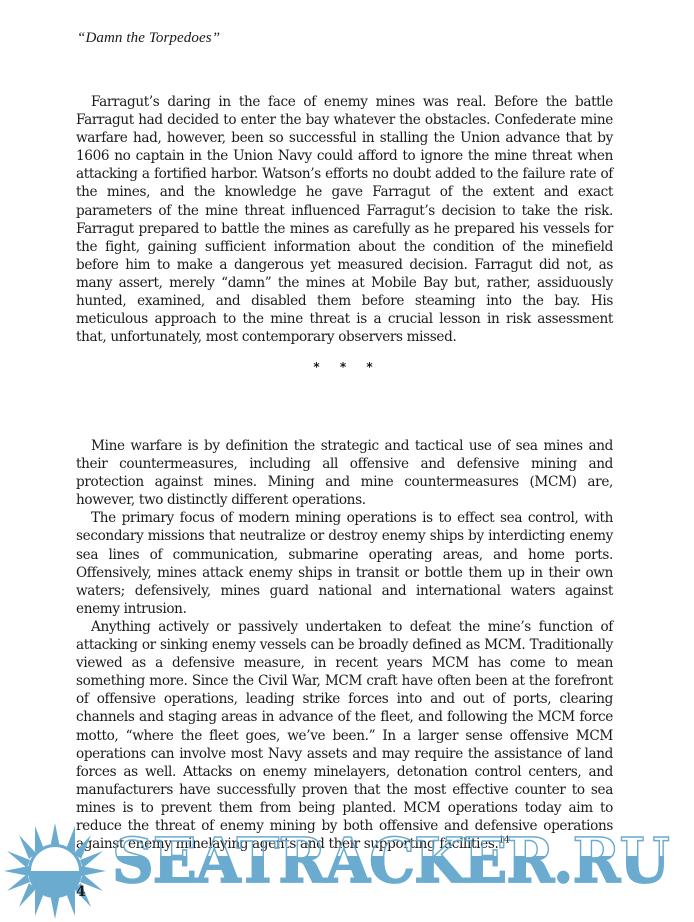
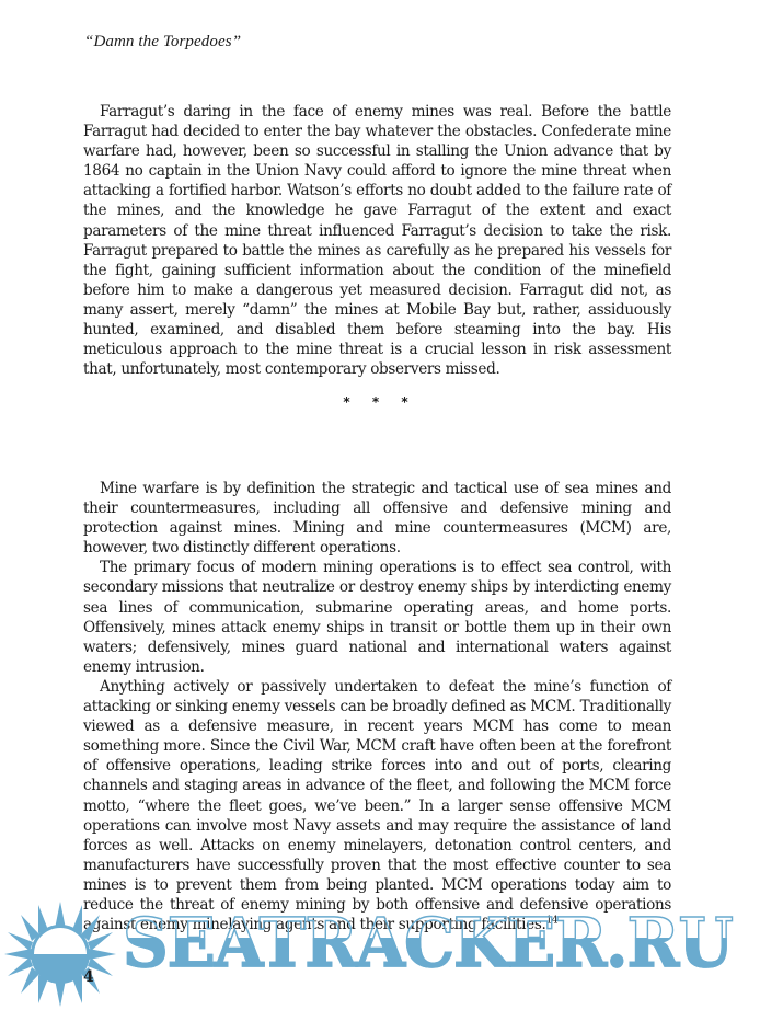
  “Damn the Torpedoes”
- Farragut’s daring in the face of enemy mines was real. Before the battle Farragut had decided to enter the bay whatever the obstacles. Confederate mine warfare had, however, been so successful in stalling the Union advance that by 1606 no captain in the Union Navy could afford to ignore the mine threat when attacking a fortified harbor. Watson’s efforts no doubt added to the failure rate of the mines, and the knowledge he gave Farragut of the extent and exact parameters of the mine threat influenced Farragut’s decision to take the risk. Farragut prepared to battle the mines as carefully as he prepared his vessels for the fight, gaining sufficient information about the condition of the minefield before him to make a dangerous yet measured decision. Farragut did not, as many assert, merely “damn” the mines at Mobile Bay but, rather, assiduously hunted, examined, and disabled them before steaming into the bay. His meticulous approach to the mine threat is a crucial lesson in risk assessment that, unfortunately, most contemporary observers missed.
+ Farragut’s daring in the face of enemy mines was real. Before the battle Farragut had decided to enter the bay whatever the obstacles. Confederate mine warfare had, however, been so successful in stalling the Union advance that by 1864 no captain in the Union Navy could afford to ignore the mine threat when attacking a fortified harbor. Watson’s efforts no doubt added to the failure rate of the mines, and the knowledge he gave Farragut of the extent and exact parameters of the mine threat influenced Farragut’s decision to take the risk. Farragut prepared to battle the mines as carefully as he prepared his vessels for the fight, gaining sufficient information about the condition of the minefield before him to make a dangerous yet measured decision. Farragut did not, as many assert, merely “damn” the mines at Mobile Bay but, rather, assiduously hunted, examined, and disabled them before steaming into the bay. His meticulous approach to the mine threat is a crucial lesson in risk assessment that, unfortunately, most contemporary observers missed.
  * * *
  Mine warfare is by definition the strategic and tactical use of sea mines and their countermeasures, including all offensive and defensive mining and protection against mines. Mining and mine countermeasures (MCM) are, however, two distinctly different operations.
  The primary focus of modern mining operations is to effect sea control, with secondary missions that neutralize or destroy enemy ships by interdicting enemy sea lines of communication, submarine operating areas, and home ports. Offensively, mines attack enemy ships in transit or bottle them up in their own waters; defensively, mines guard national and international waters against enemy intrusion.
  Anything actively or passively undertaken to defeat the mine’s function of attacking or sinking enemy vessels can be broadly defined as MCM. Traditionally viewed as a defensive measure, in recent years MCM has come to mean something more. Since the Civil War, MCM craft have often been at the forefront of offensive operations, leading strike forces into and out of ports, clearing channels and staging areas in advance of the fleet, and following the MCM force motto, “where the fleet goes, we’ve been.” In a larger sense offensive MCM operations can involve most Navy assets and may require the assistance of land forces as well. Attacks on enemy minelayers, detonation control centers, and manufacturers have successfully proven that the most effective counter to sea mines is to prevent them from being planted. MCM operations today aim to reduc again
  4
  SEATRACKER.RU
